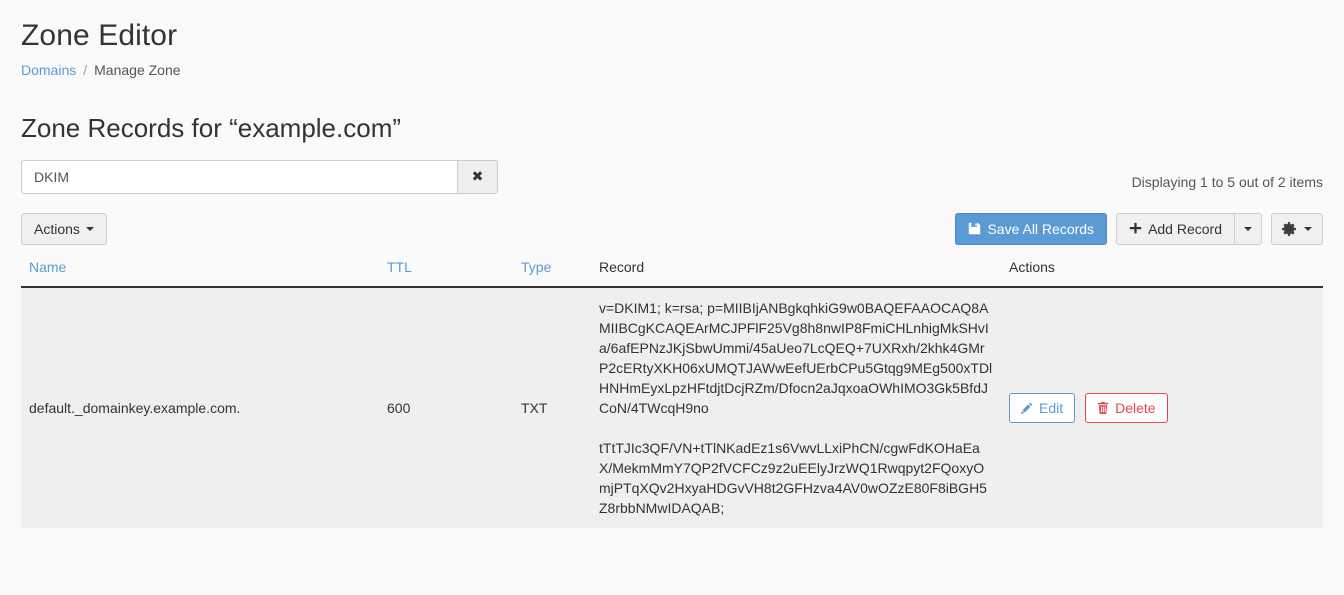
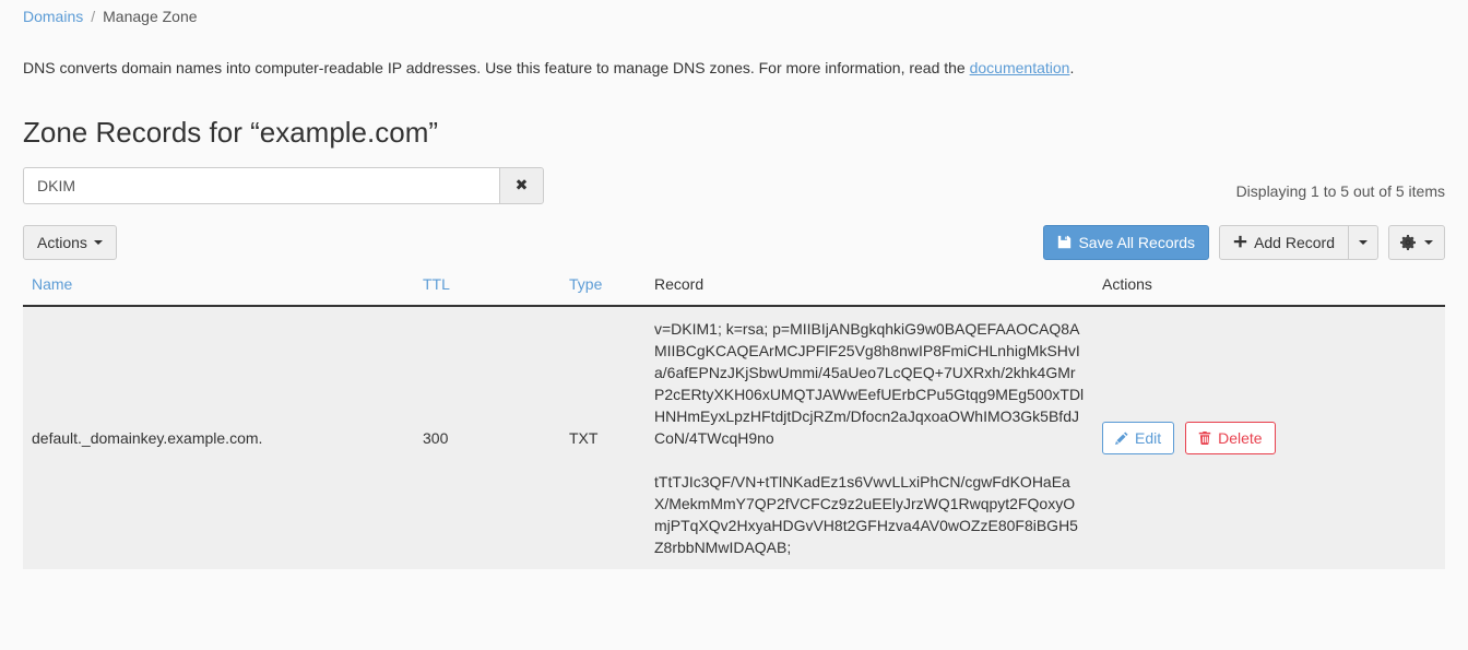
- Zone Editor
  Domains
  /
  Manage Zone
+ DNS converts domain names into computer-readable IP addresses. Use this feature to manage DNS zones. For more information, read the documentation.
  Zone Records for “example.com”
  DKIM
  ✖
- Displaying 1 to 5 out of 2 items
+ Displaying 1 to 5 out of 5 items
  Actions
  Save All Records
  Add Record
  Name	TTL	Type	Record	Actions
- default._domainkey.example.com.	600	TXT	v=DKIM1; k=rsa; p=MIIBIjANBgkqhkiG9w0BAQEFAAOCAQ8AMIIBCgKCAQEArMCJPFlF25Vg8h8nwIP8FmiCHLnhigMkSHvIa/6afEPNzJKjSbwUmmi/45aUeo7LcQEQ+7UXRxh/2khk4GMrP2cERtyXKH06xUMQTJAWwEefUErbCPu5Gtqg9MEg500xTDlHNHmEyxLpzHFtdjtDcjRZm/Dfocn2aJqxoaOWhIMO3Gk5BfdJCoN/4TWcqH9no tTtTJIc3QF/VN+tTlNKadEz1s6VwvLLxiPhCN/cgwFdKOHaEaX/MekmMmY7QP2fVCFCz9z2uEElyJrzWQ1Rwqpyt2FQoxyOmjPTqXQv2HxyaHDGvVH8t2GFHzva4AV0wOZzE80F8iBGH5Z8rbbNMwIDAQAB;	Edit Delete
+ default._domainkey.example.com.	300	TXT	v=DKIM1; k=rsa; p=MIIBIjANBgkqhkiG9w0BAQEFAAOCAQ8AMIIBCgKCAQEArMCJPFlF25Vg8h8nwIP8FmiCHLnhigMkSHvIa/6afEPNzJKjSbwUmmi/45aUeo7LcQEQ+7UXRxh/2khk4GMrP2cERtyXKH06xUMQTJAWwEefUErbCPu5Gtqg9MEg500xTDlHNHmEyxLpzHFtdjtDcjRZm/Dfocn2aJqxoaOWhIMO3Gk5BfdJCoN/4TWcqH9no tTtTJIc3QF/VN+tTlNKadEz1s6VwvLLxiPhCN/cgwFdKOHaEaX/MekmMmY7QP2fVCFCz9z2uEElyJrzWQ1Rwqpyt2FQoxyOmjPTqXQv2HxyaHDGvVH8t2GFHzva4AV0wOZzE80F8iBGH5Z8rbbNMwIDAQAB;	Edit Delete
